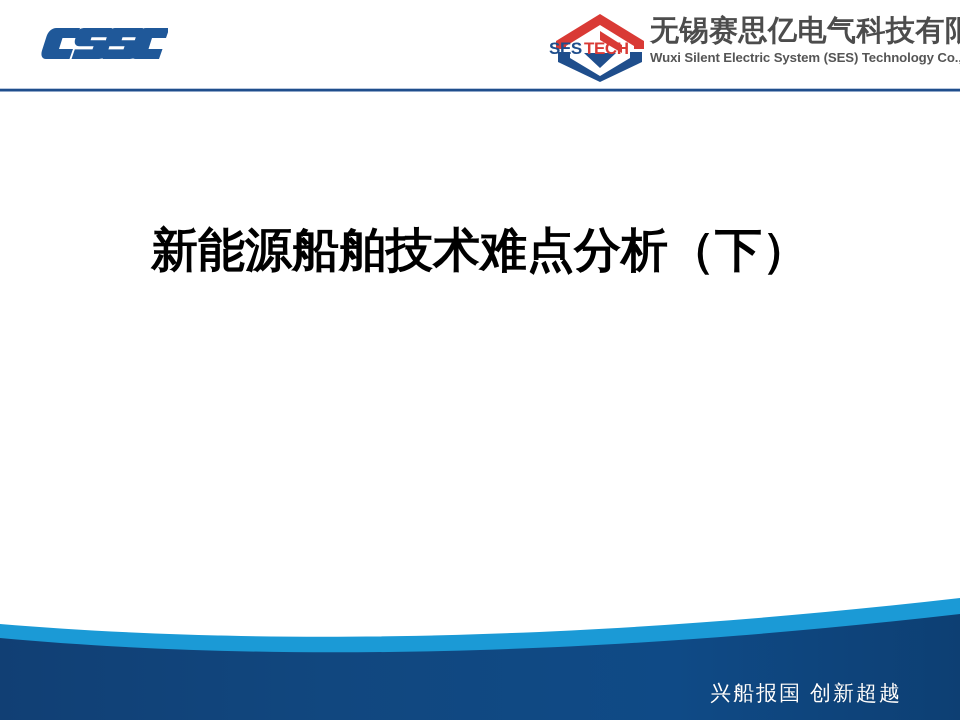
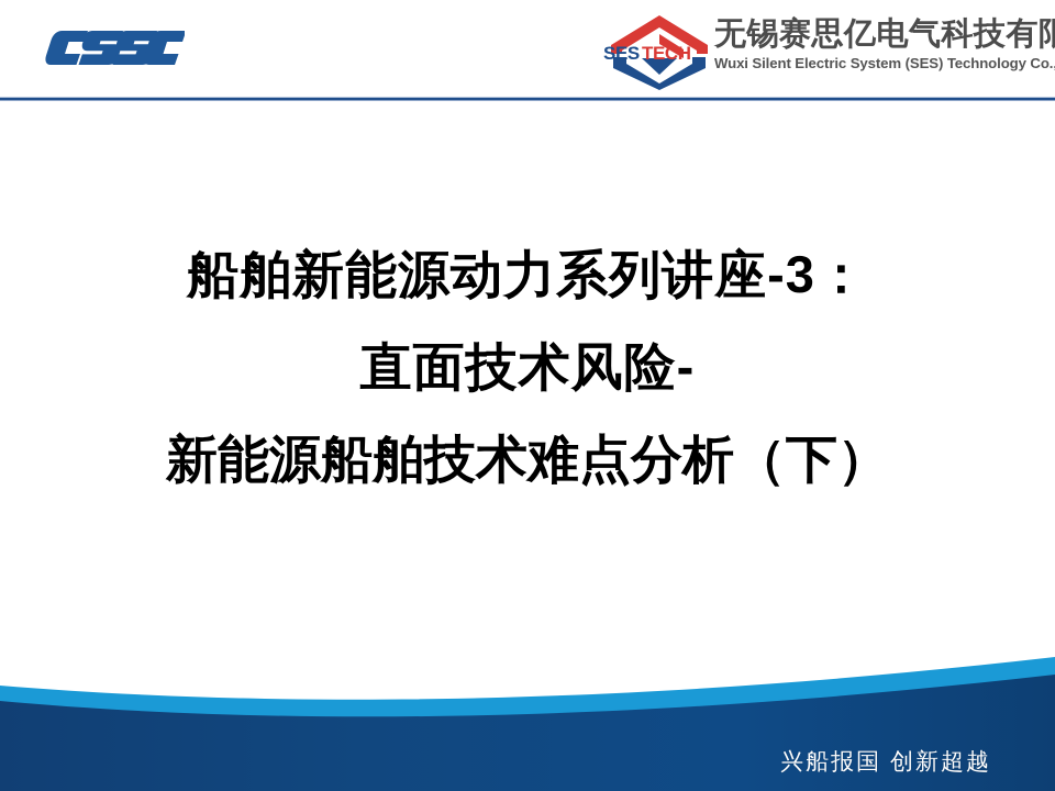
  SES
  TECH
  无锡赛思亿电气科技有
  Wuxi Silent Electric System (SES) Technology Co.
+ 船舶新能源动力系列讲座-3：
+ 直面技术风险-
  新能源船舶技术难点分析（下）
  兴船报国 创新超越
